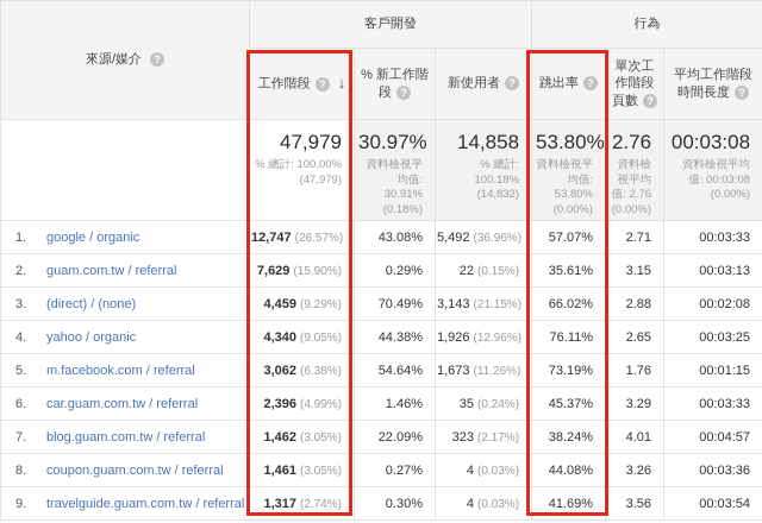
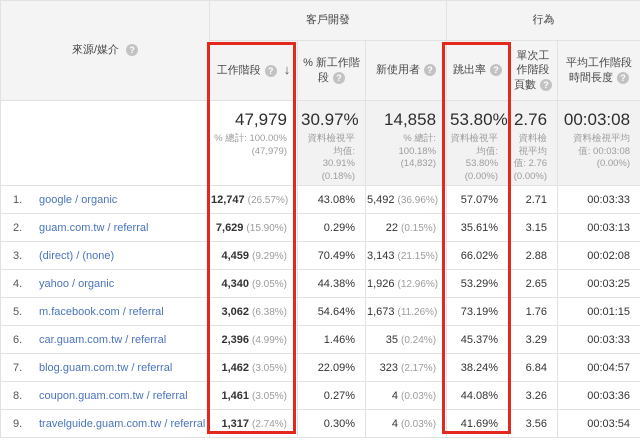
  來源/媒介 ?	客戶開發	行為
  工作階段 ? ↓	% 新工作階段 ?	新使用者 ?	跳出率 ?	單次工作階段頁數 ?	平均工作階段時間長度 ?
  	47,979 % 總計: 100.00% (47,979)	30.97% 資料檢視平均值: 30.91% (0.18%)	14,858 % 總計: 100.18% (14,832)	53.80 資料檢視平均值: 53.80% (0.00%)	2.76 資料檢視平均值: 2.76 (0.00%)	00:03:08 資料檢視平均值: 00:03:08 (0.00%)
  1. google / organic	12,747 (26.57%)	43.08%	5,492 (36.96%)	57.07%	2.71	00:03:33
  2. guam.com.tw / referral	7,629 (15.90%)	0.29%	22 (0.15%)	35.61%	3.15	00:03:13
  3. (direct) / (none)	4,459 (9.29%)	70.49%	3,143 (21.15%)	66.02%	2.88	00:02:08
- 4. yahoo / organic	4,340 (9.05%)	44.38%	1,926 (12.96%)	76.11%	2.65	00:03:25
+ 4. yahoo / organic	4,340 (9.05%)	44.38%	1,926 (12.96%)	53.29%	2.65	00:03:25
  5. m.facebook.com / referral	3,062 (6.38%)	54.64%	1,673 (11.26%)	73.19%	1.76	00:01:15
  6. car.guam.com.tw / referral	2,396 (4.99%)	1.46%	35 (0.24%)	45.37%	3.29	00:03:33
- 7. blog.guam.com.tw / referral	1,462 (3.05%)	22.09%	323 (2.17%)	38.24%	4.01	00:04:57
+ 7. blog.guam.com.tw / referral	1,462 (3.05%)	22.09%	323 (2.17%)	38.24%	6.84	00:04:57
  8. coupon.guam.com.tw / referral	1,461 (3.05%)	0.27%	4 (0.03%)	44.08%	3.26	00:03:36
  9. travelguide.guam.com.tw / referral	1,317 (2.74%)	0.30%	4 (0.03%)	41.69%	3.56	00:03:54
